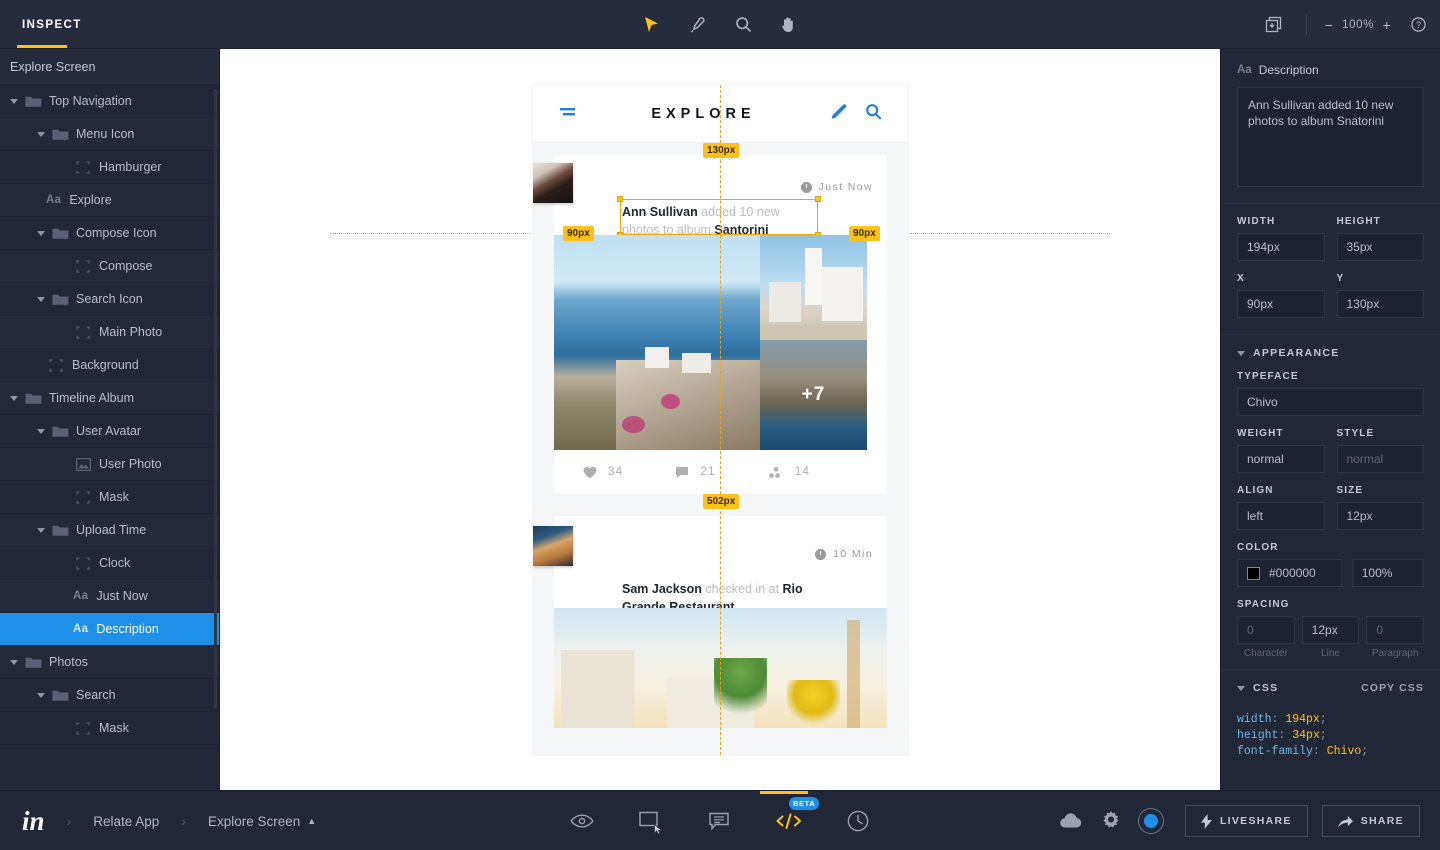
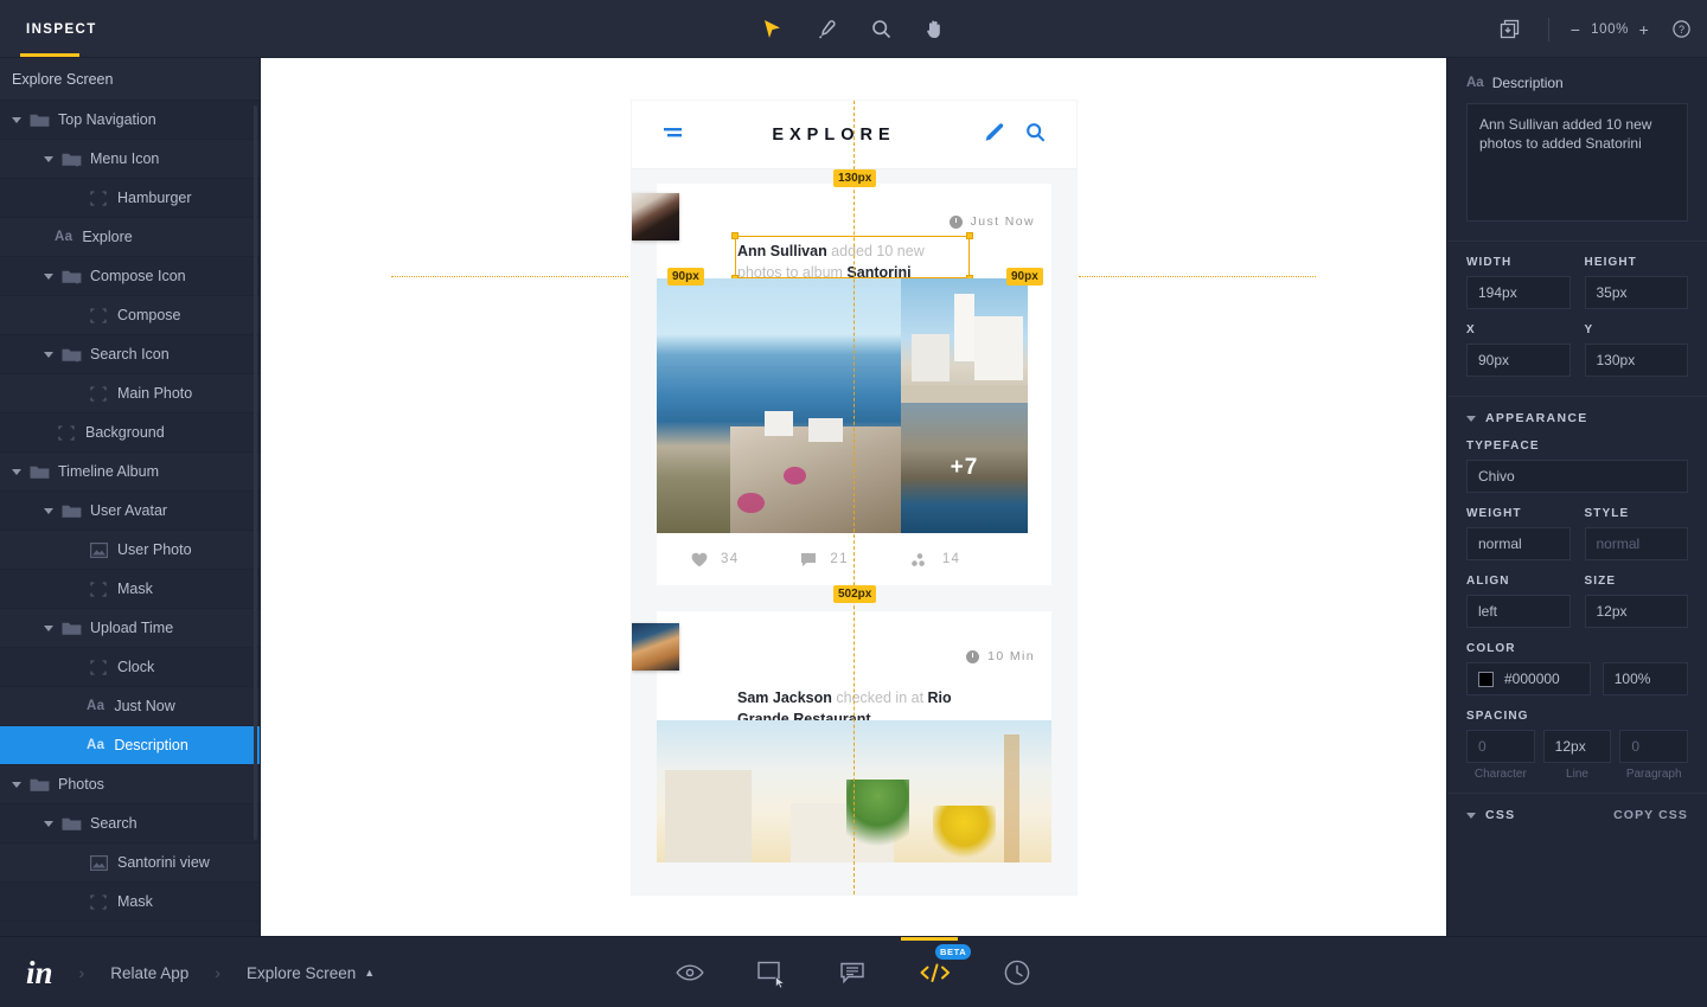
  INSPECT
  −
  100%
  +
  ?
  Explore Screen
  Top Navigation
  Menu Icon
  Hamburger
  Aa
  Explore
  Compose Icon
  Compose
  Search Icon
  Main Photo
  Background
  Timeline Album
  User Avatar
  User Photo
  Mask
  Upload Time
  Clock
  Aa
  Just Now
  Aa
  Description
  Photos
  Search
+ Santorini view
  Mask
  EXPLORE
  Just Now
  Ann Sullivan added 10 new photos to album Santorini
  +7
  34
  21
  14
  10 Min
  Sam Jackson checked in at Rio Grande Restaurant
  130px
  90px
  90px
  502px
  Aa
  Description
- Ann Sullivan added 10 new photos to album Snatorini
+ Ann Sullivan added 10 new photos to added Snatorini
  WIDTH
  194px
  HEIGHT
  35px
  X
  90px
  Y
  130px
  APPEARANCE
  TYPEFACE
  Chivo
  WEIGHT
  normal
  STYLE
  normal
  ALIGN
  left
  SIZE
  12px
  COLOR
  #000000
  100%
  SPACING
  0
  Character
  12px
  Line
  0
  Paragraph
  CSS
  COPY CSS
- width: 194px;
- height: 34px;
- font-family: Chivo;
  in
  ›
  Relate App
  ›
  Explore Screen
  ▲
  BETA
- LIVESHARE
- SHARE
